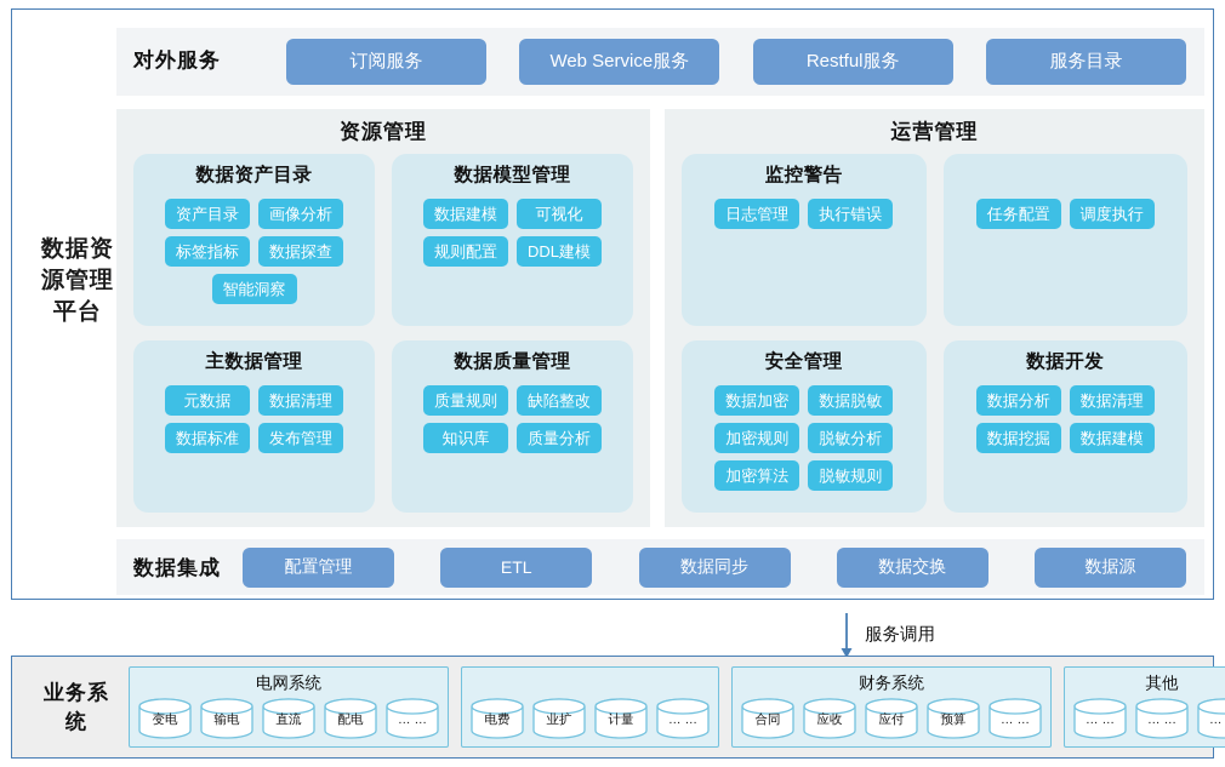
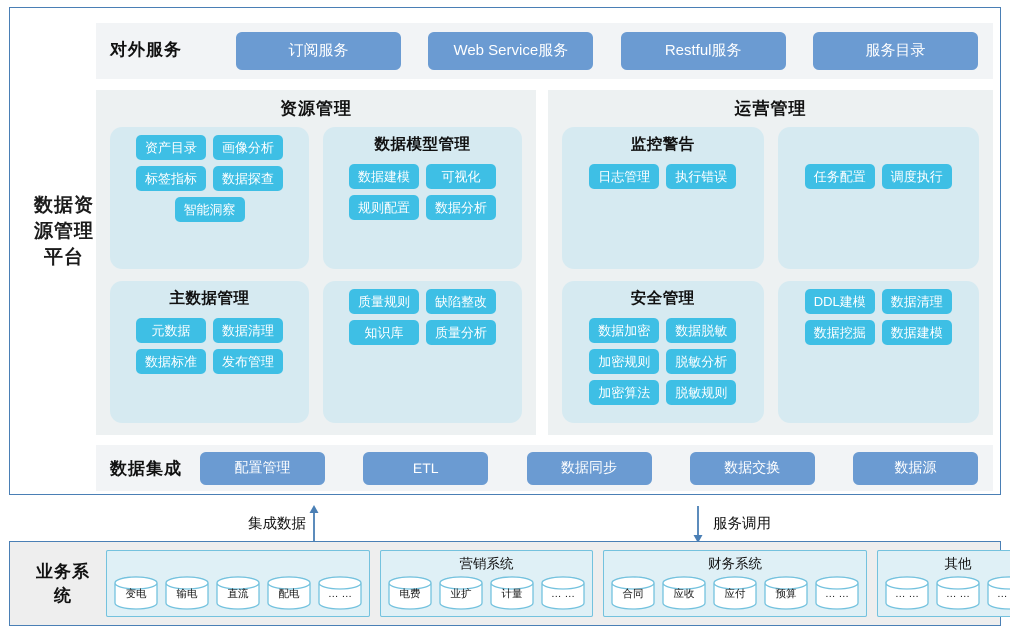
  数据资源管理平台
  对外服务
  订阅服务
  Web Service服务
  Restful服务
  服务目录
  资源管理
- 数据资产目录
  资产目录
  画像分析
  标签指标
  数据探查
  智能洞察
  数据模型管理
  数据建模
  可视化
  规则配置
- DDL建模
+ 数据分析
  主数据管理
  元数据
  数据清理
  数据标准
  发布管理
- 数据质量管理
  质量规则
  缺陷整改
  知识库
  质量分析
  运营管理
  监控警告
  日志管理
  执行错误
  任务配置
  调度执行
  安全管理
  数据加密
  数据脱敏
  加密规则
  脱敏分析
  加密算法
  脱敏规则
- 数据开发
- 数据分析
+ DDL建模
  数据清理
  数据挖掘
  数据建模
  数据集成
  配置管理
  ETL
  数据同步
  数据交换
  数据源
+ 集成数据
  服务调用
  业务系统
- 电网系统
  变电
  输电
  直流
  配电
  … …
+ 营销系统
  电费
  业扩
  计量
  … …
  财务系统
  合同
  应收
  应付
  预算
  … …
  其他
  … …
  … …
